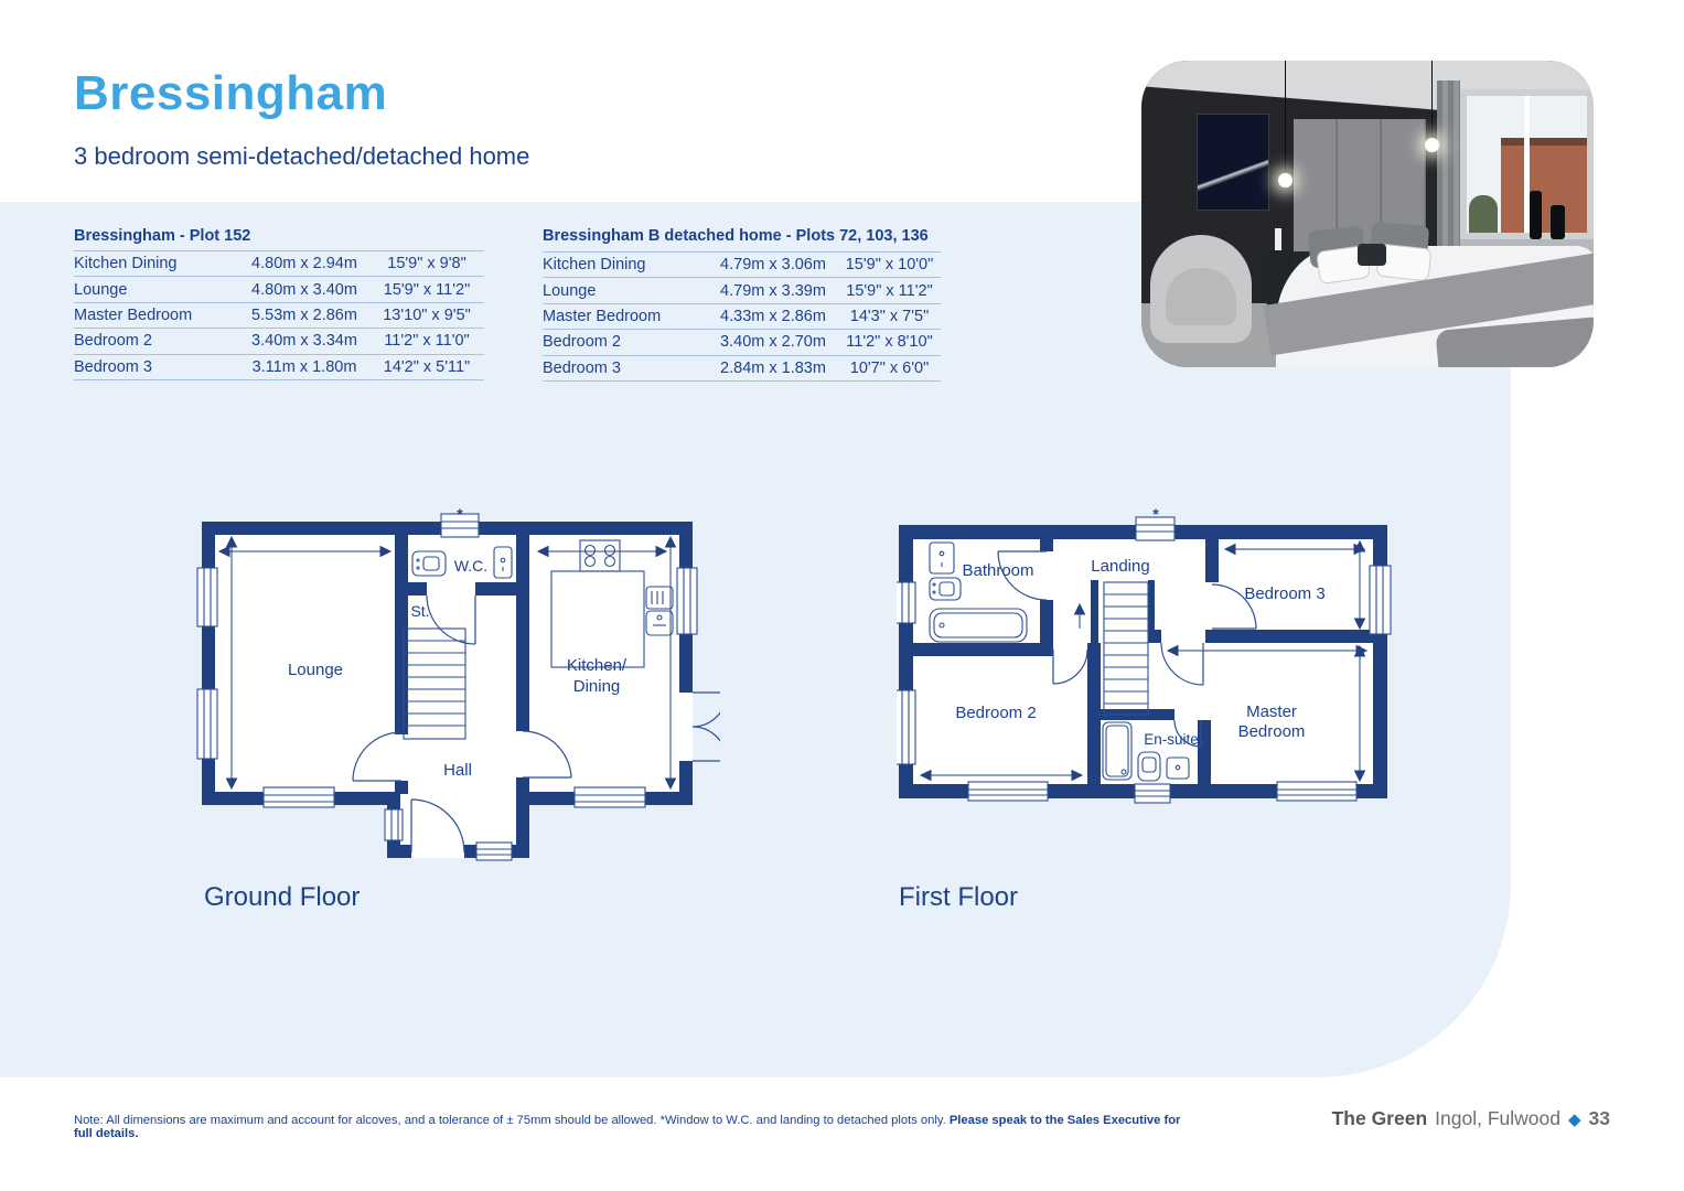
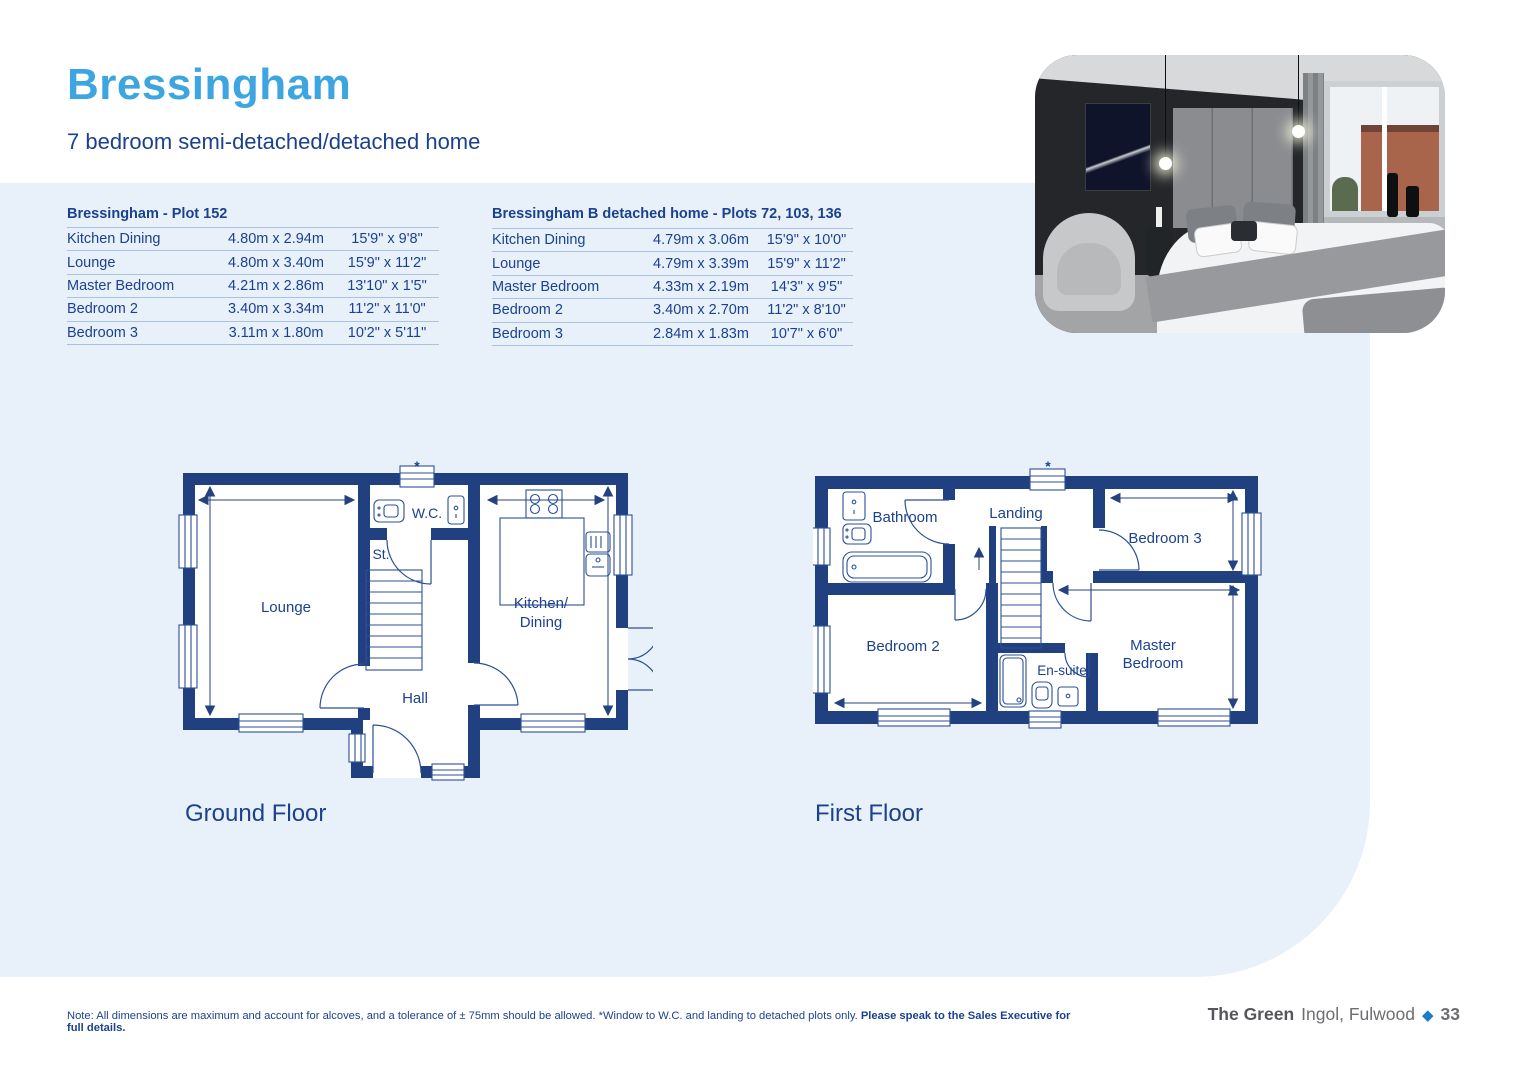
  Bressingham
- 3 bedroom semi-detached/detached home
+ 7 bedroom semi-detached/detached home
  Bressingham - Plot 152
  Kitchen Dining
  4.80m x 2.94m
  15'9" x 9'8"
  Lounge
  4.80m x 3.40m
  15'9" x 11'2"
  Master Bedroom
- 5.53m x 2.86m
+ 4.21m x 2.86m
- 13'10" x 9'5"
+ 13'10" x 1'5"
  Bedroom 2
  3.40m x 3.34m
  11'2" x 11'0"
  Bedroom 3
  3.11m x 1.80m
- 14'2" x 5'11"
+ 10'2" x 5'11"
  Bressingham B detached home - Plots 72, 103, 136
  Kitchen Dining
  4.79m x 3.06m
  15'9" x 10'0"
  Lounge
  4.79m x 3.39m
  15'9" x 11'2"
  Master Bedroom
- 4.33m x 2.86m
+ 4.33m x 2.19m
- 14'3" x 7'5"
+ 14'3" x 9'5"
  Bedroom 2
  3.40m x 2.70m
  11'2" x 8'10"
  Bedroom 3
  2.84m x 1.83m
  10'7" x 6'0"
  Lounge
  St.
  W.C.
  Kitchen/
  Dining
  Hall
  *
  Bathroom
  Landing
  Bedroom 3
  Bedroom 2
  En-suite
  Master
  Bedroom
  *
  Ground Floor
  First Floor
  Note: All dimensions are maximum and account for alcoves, and a tolerance of ± 75mm should be allowed. *Window to W.C. and landing to detached plots only. Please speak to the Sales Executive for full details.
  The Green
  Ingol, Fulwood
  ◆
  33
